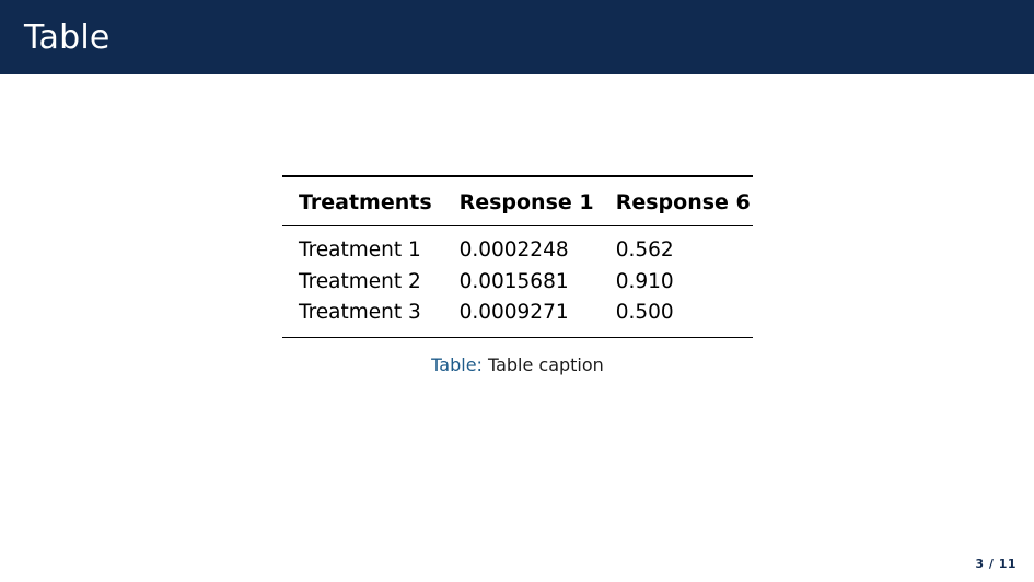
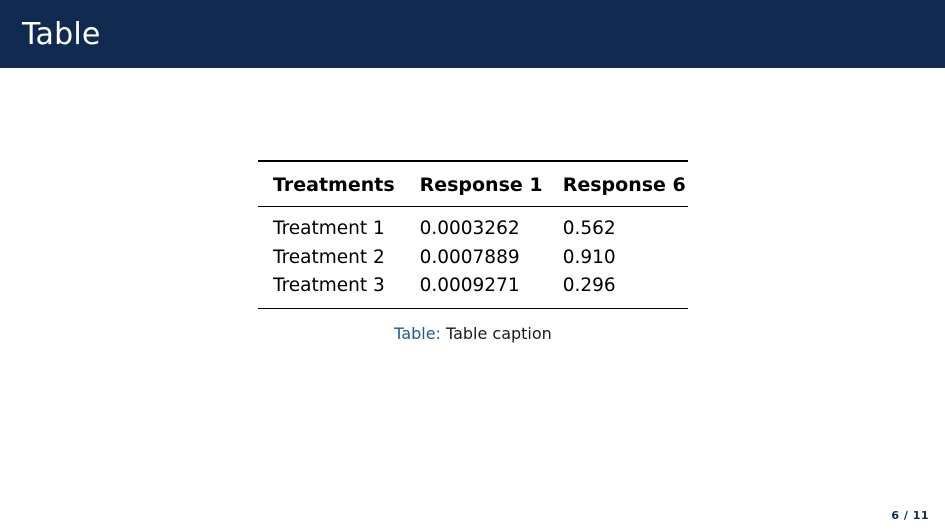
  Table
  Treatments	Response 1	Response 6
- Treatment 1	0.0002248	0.562
+ Treatment 1	0.0003262	0.562
- Treatment 2	0.0015681	0.910
+ Treatment 2	0.0007889	0.910
- Treatment 3	0.0009271	0.500
+ Treatment 3	0.0009271	0.296
  Table: Table caption
- 3 / 11
+ 6 / 11
